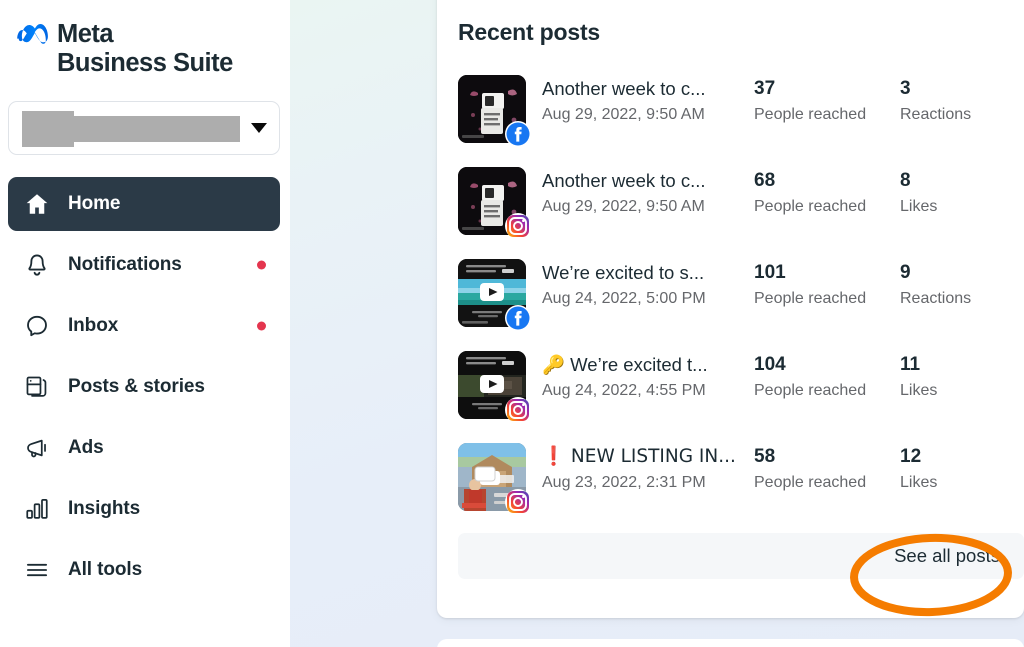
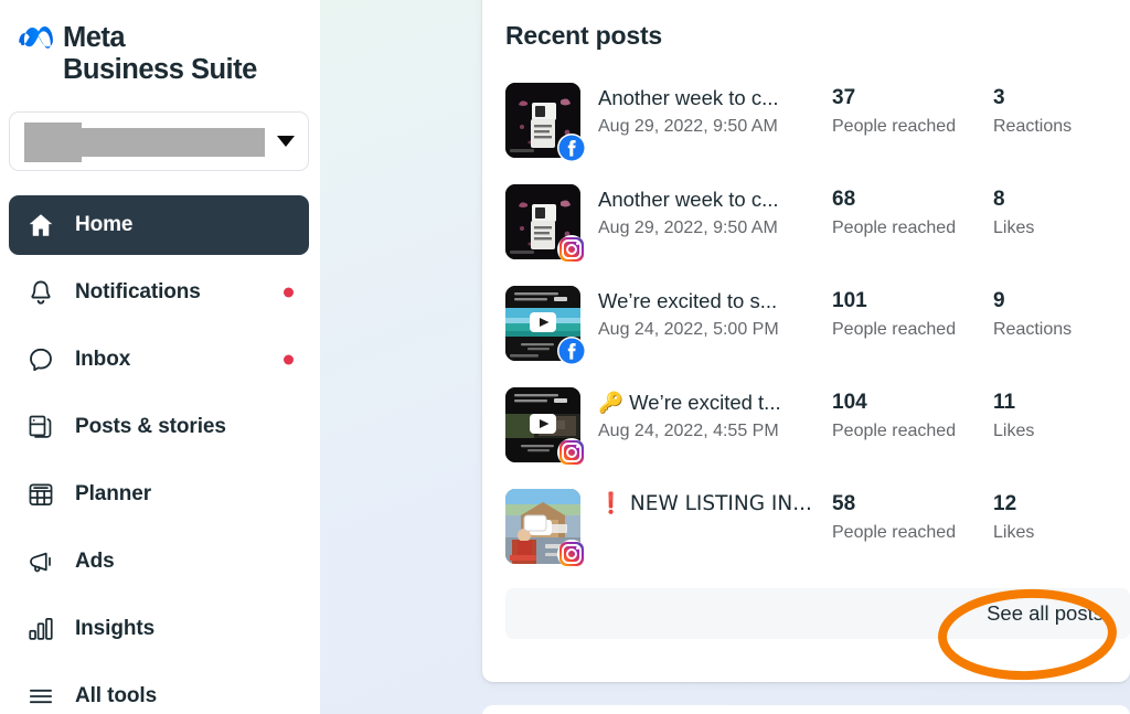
  Meta
  Business Suite
  Home
  Notifications
  Inbox
  Posts & stories
+ Planner
  Ads
  Insights
  All tools
  Recent posts
  Another week to c...
  Aug 29, 2022, 9:50 AM
  37
  People reached
  3
  Reactions
  Another week to c...
  Aug 29, 2022, 9:50 AM
  68
  People reached
  8
  Likes
  We’re excited to s...
  Aug 24, 2022, 5:00 PM
  101
  People reached
  9
  Reactions
  🔑 We’re excited t...
  Aug 24, 2022, 4:55 PM
  104
  People reached
  11
  Likes
  ❗ NEW LISTING IN...
- Aug 23, 2022, 2:31 PM
  58
  People reached
  12
  Likes
  See all post
